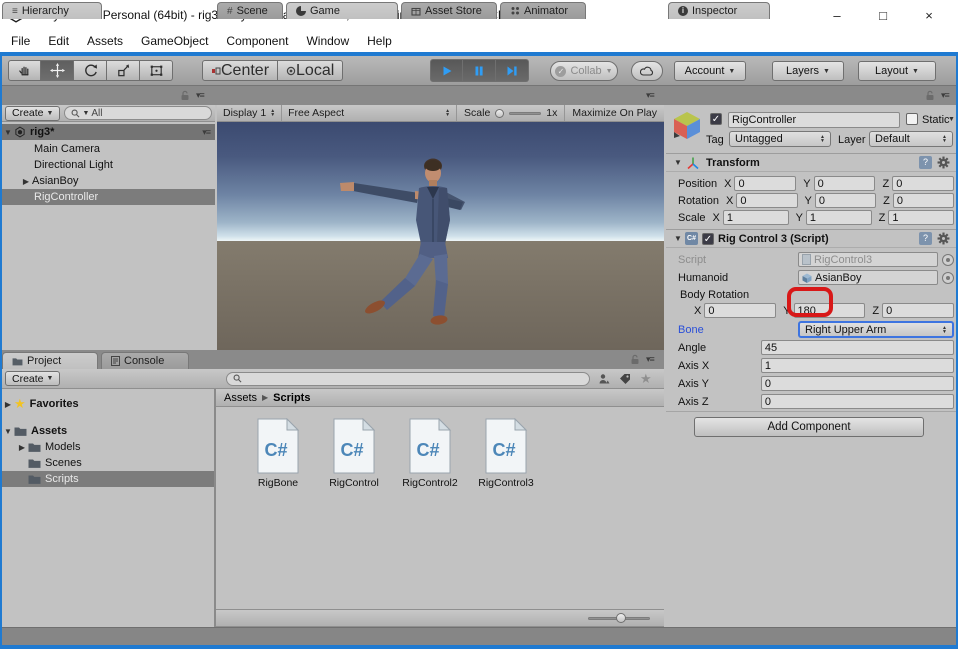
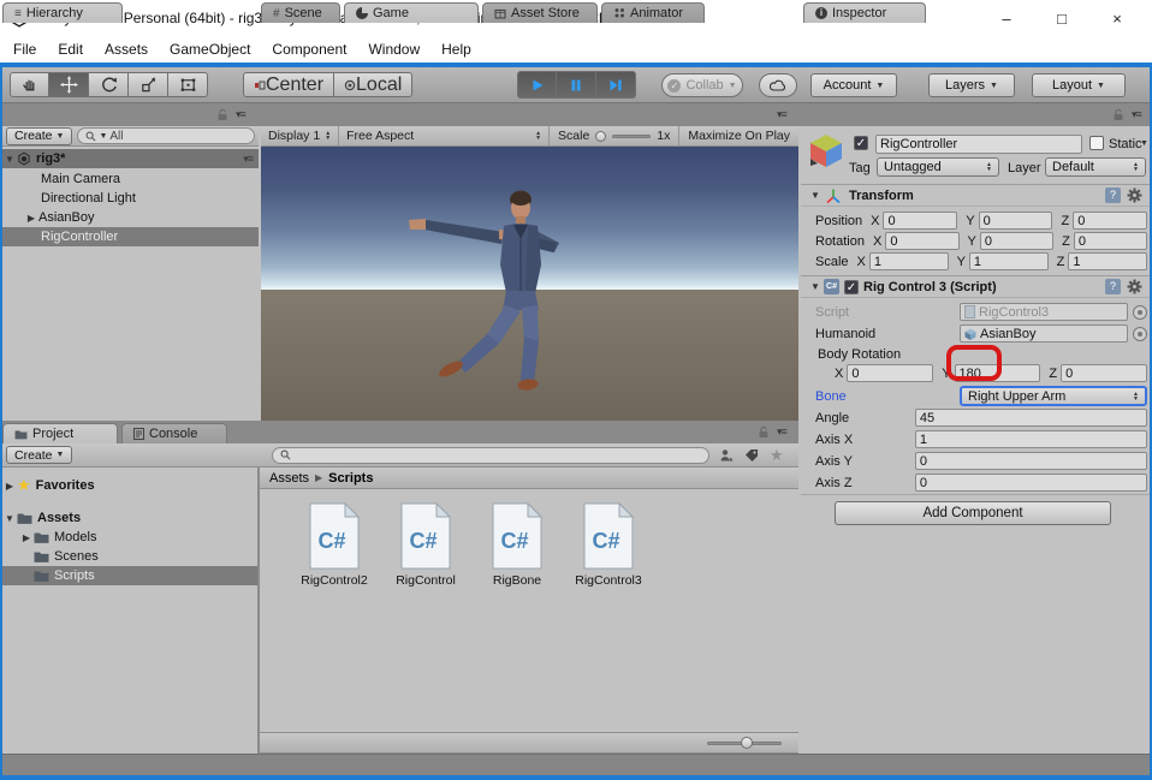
  –
  □
  ×
  File
  Edit
  Assets
  GameObject
  Component
  Window
  Help
  Center
  Local
  ✓
  Collab
  Account
  Layers
  Layout
  ≡
  Hierarchy
  ▾≡
  Create
  All
  ▼
  rig3*
  ▾≡
  Main Camera
  Directional Light
  ▶
  AsianBoy
  RigController
  #
  Scene
  Game
  Asset Store
  Animator
  ▾≡
  Display 1
  Free Aspect
  Scale
  1x
  Maximize On Play
  i
  Inspector
  ▾≡
  ✓
  RigController
  Static
  Tag
  Untagged
  Layer
  Default
  ▼
  Transform
  ?
  Position
  X
  0
  Y
  0
  Z
  0
  Rotation
  X
  0
  Y
  0
  Z
  0
  Scale
  X
  1
  Y
  1
  Z
  1
  ▼
  ✓
  Rig Control 3 (Script)
  ?
  Script
  RigControl3
  Humanoid
  AsianBoy
  Body Rotation
  X
  0
  Y
  180
  Z
  0
  Bone
  Right Upper Arm
  Angle
  45
  Axis X
  1
  Axis Y
  0
  Axis Z
  0
  Add Component
  Project
  Console
  ▾≡
  Create
  ★
  ▶
  ★
  Favorites
  ▼
  Assets
  ▶
  Models
  Scenes
  Scripts
  Assets
  ▶
  Scripts
  C#
- RigBone
+ RigControl2
  C#
  RigControl
  C#
- RigControl2
+ RigBone
  C#
  RigControl3
